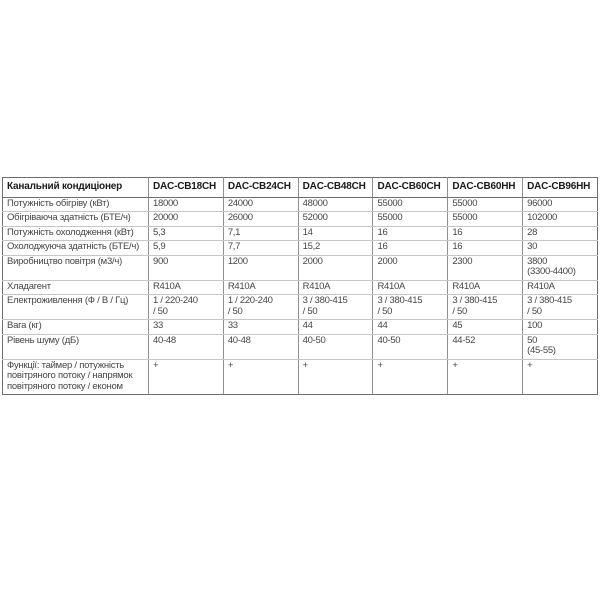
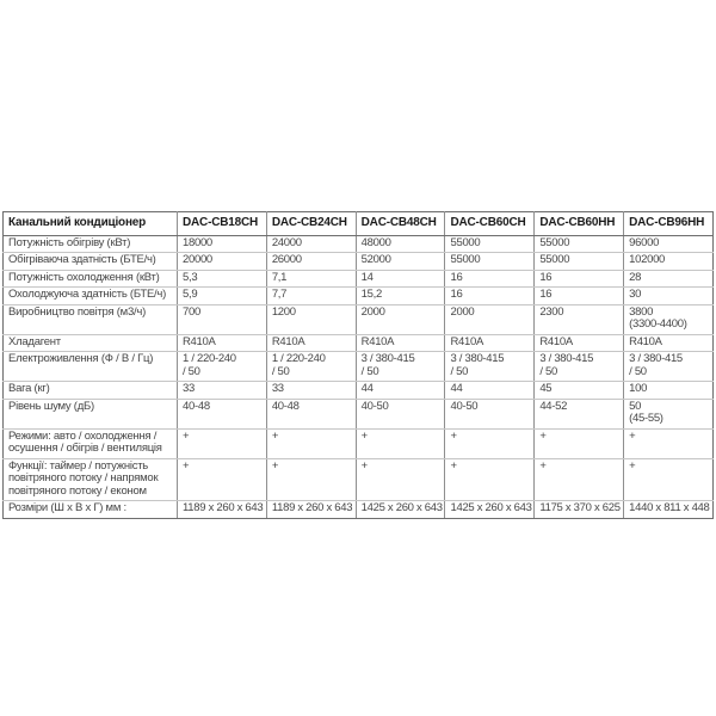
  Канальний кондиціонер	DAC-CB18CH	DAC-CB24CH	DAC-CB48CH	DAC-CB60CH	DAC-CB60HH	DAC-CB96HH
  Потужність обігріву (кВт)	18000	24000	48000	55000	55000	96000
  Обігріваюча здатність (БТЕ/ч)	20000	26000	52000	55000	55000	102000
  Потужність охолодження (кВт)	5,3	7,1	14	16	16	28
  Охолоджуюча здатність (БТЕ/ч)	5,9	7,7	15,2	16	16	30
- Виробництво повітря (м3/ч)	900	1200	2000	2000	2300	3800 (3300-4400)
+ Виробництво повітря (м3/ч)	700	1200	2000	2000	2300	3800 (3300-4400)
  Хладагент	R410A	R410A	R410A	R410A	R410A	R410A
  Електроживлення (Ф / В / Гц)	1 / 220-240 / 50	1 / 220-240 / 50	3 / 380-415 / 50	3 / 380-415 / 50	3 / 380-415 / 50	3 / 380-415 / 50
  Вага (кг)	33	33	44	44	45	100
  Рівень шуму (дБ)	40-48	40-48	40-50	40-50	44-52	50 (45-55)
+ Режими: авто / охолодження / осушення / обігрів / вентиляція	+	+	+	+	+	+
  Функції: таймер / потужність повітряного потоку / напрямок повітряного потоку / економ	+	+	+	+	+	+
+ Розміри (Ш х В х Г) мм :	1189 x 260 x 643	1189 x 260 x 643	1425 x 260 x 643	1425 x 260 x 643	1175 x 370 x 625	1440 x 811 x 448
